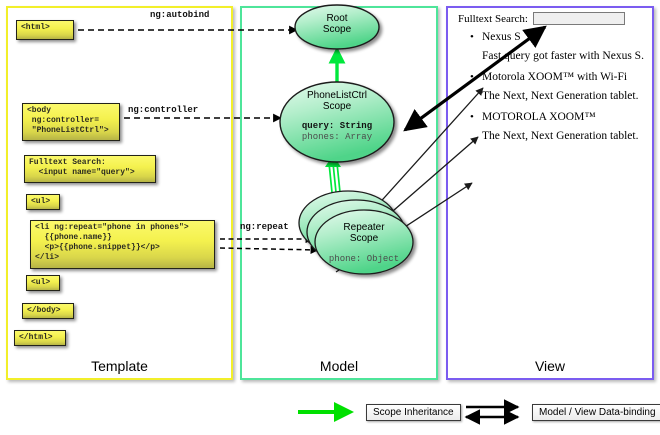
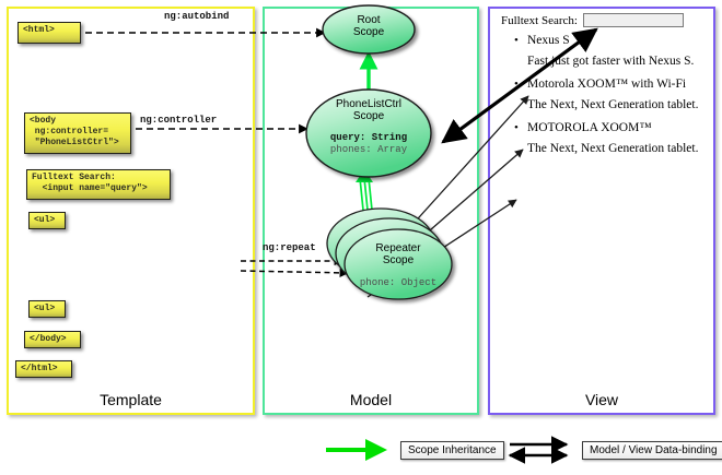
  Template
  Model
  View
  <html>
  <body
  ng:controller=
  "PhoneListCtrl">
  Fulltext Search:
  <input name="query">
  <ul>
- <li ng:repeat="phone in phones">
- {{phone.name}}
- <p>{{phone.snippet}}</p>
- </li>
  <ul>
  </body>
  </html>
  ng:autobind
  ng:controller
  ng:repeat
  Root
  Scope
  PhoneListCtrl
  Scope
  query: String
  phones: Array
  Repeater
  Scope
  phone: Object
  Fulltext Search:
  Nexus S
- Fast query got faster with Nexus S.
+ Fast just got faster with Nexus S.
  Motorola XOOM™ with Wi-Fi
  The Next, Next Generation tablet.
  MOTOROLA XOOM™
  The Next, Next Generation tablet.
  Scope Inheritance
  Model / View Data-binding
